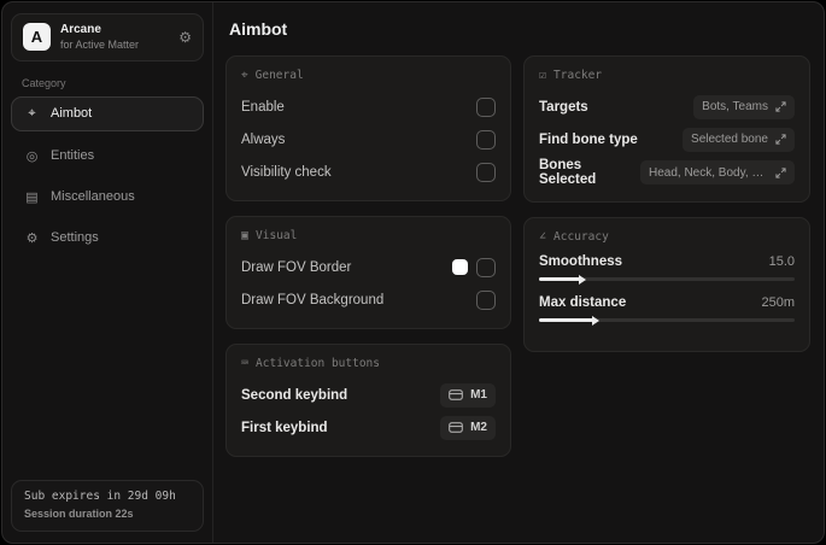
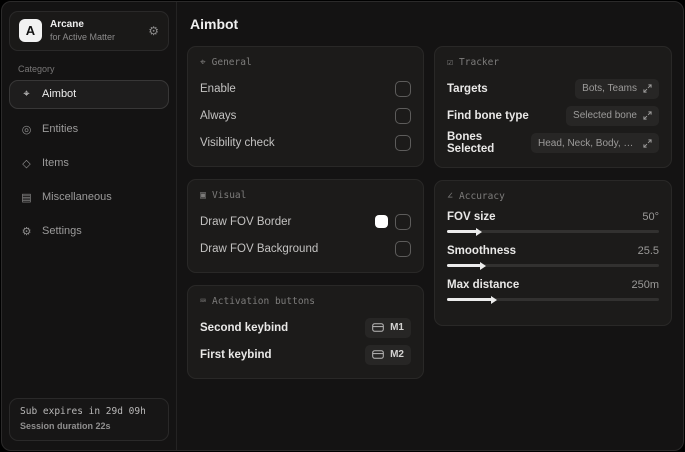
  A
  Arcane
  for Active Matter
  ⚙
  Category
  ⌖
  Aimbot
  ◎
  Entities
+ ◇
+ Items
  ▤
  Miscellaneous
  ⚙
  Settings
  Sub expires in 29d 09h
  Session duration 22s
  Aimbot
  ⌖
  General
  Enable
  Always
  Visibility check
  ▣
  Visual
  Draw FOV Border
  Draw FOV Background
  ⌨
  Activation buttons
  Second keybind
  M1
  First keybind
  M2
  ☑
  Tracker
  Targets
  Bots, Teams
  Find bone type
  Selected bone
  Bones Selected
  Head, Neck, Body, Pe
  ∠
  Accuracy
+ FOV size
+ 50°
  Smoothness
- 15.0
+ 25.5
  Max distance
  250m
